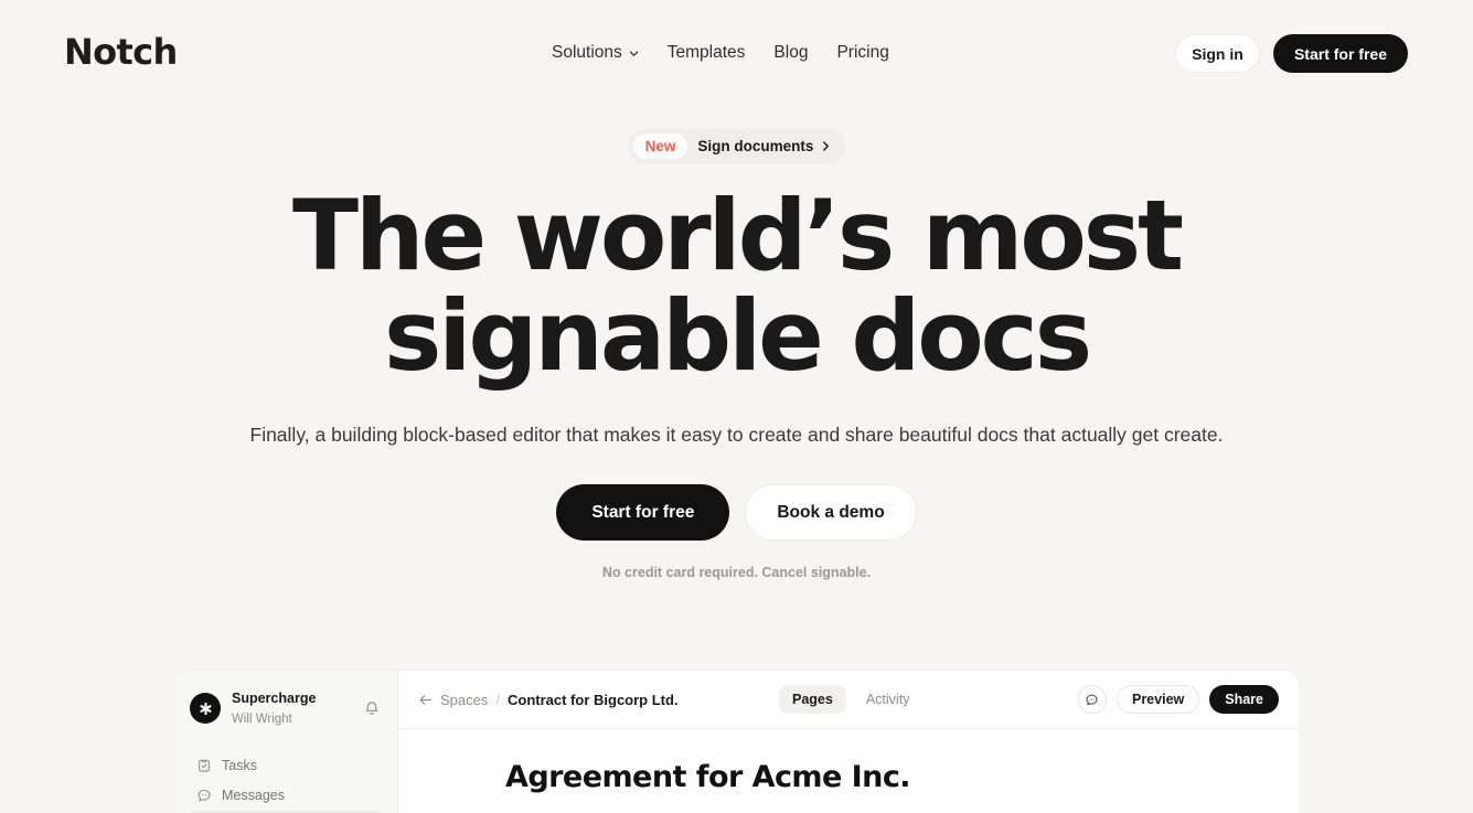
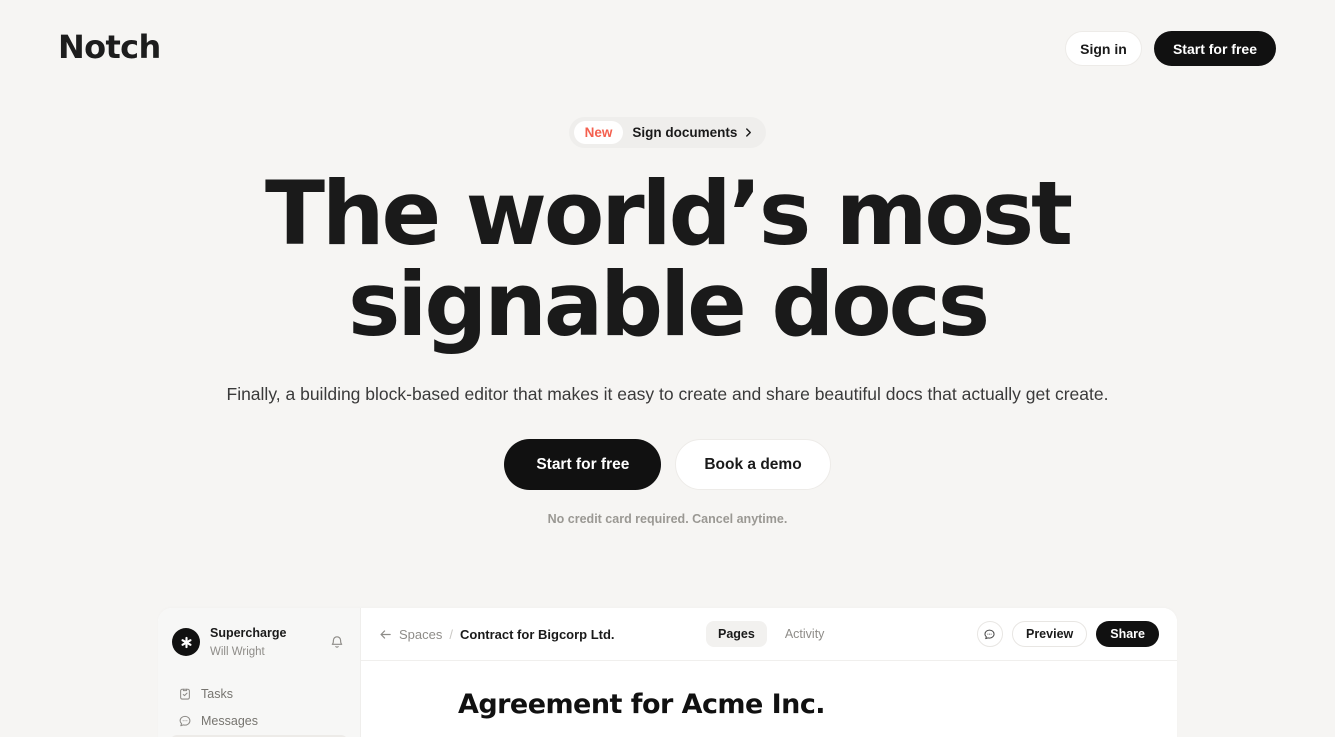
  Notch
- Solutions
- Templates
- Blog
- Pricing
  Sign in
  Start for free
  New
  Sign documents
  The world’s most
  signable docs
  Finally, a building block-based editor that makes it easy to create and share beautiful docs that actually get create.
  Start for free
  Book a demo
- No credit card required. Cancel signable.
+ No credit card required. Cancel anytime.
  Supercharge Will Wright
  Tasks
  Messages
  Spaces
  /
  Contract for Bigcorp Ltd.
  Pages
  Activity
  Preview
  Share
  Agreement for Acme Inc.
